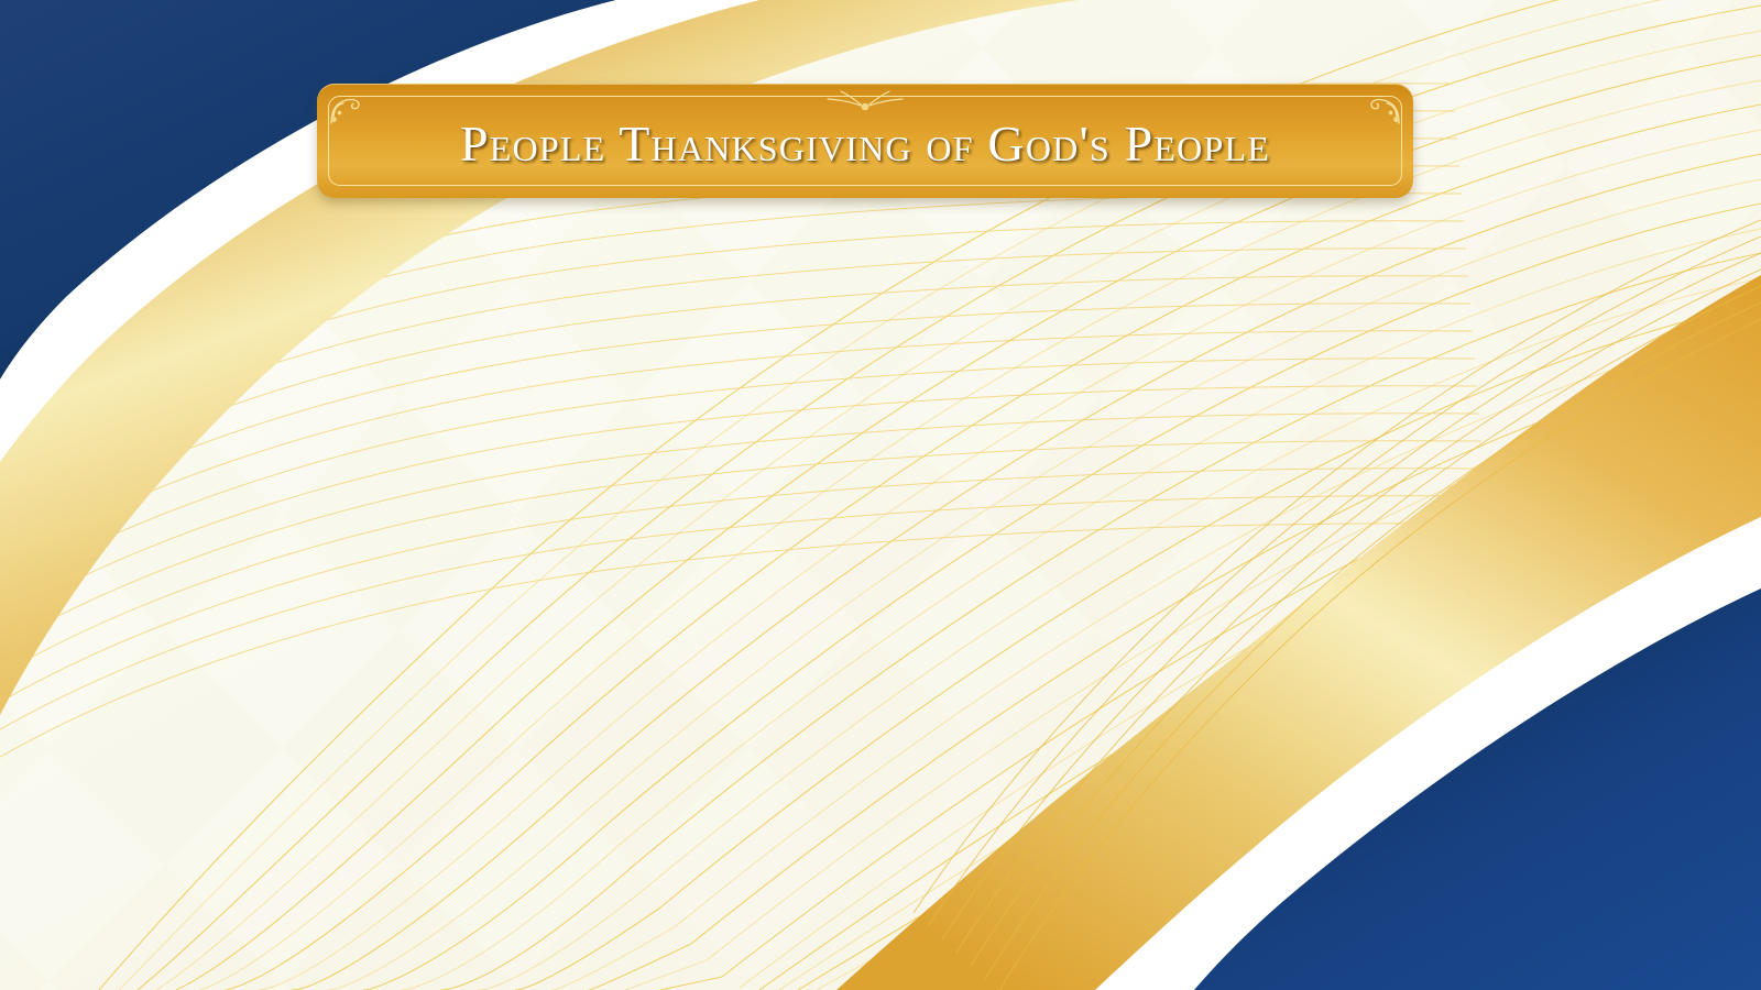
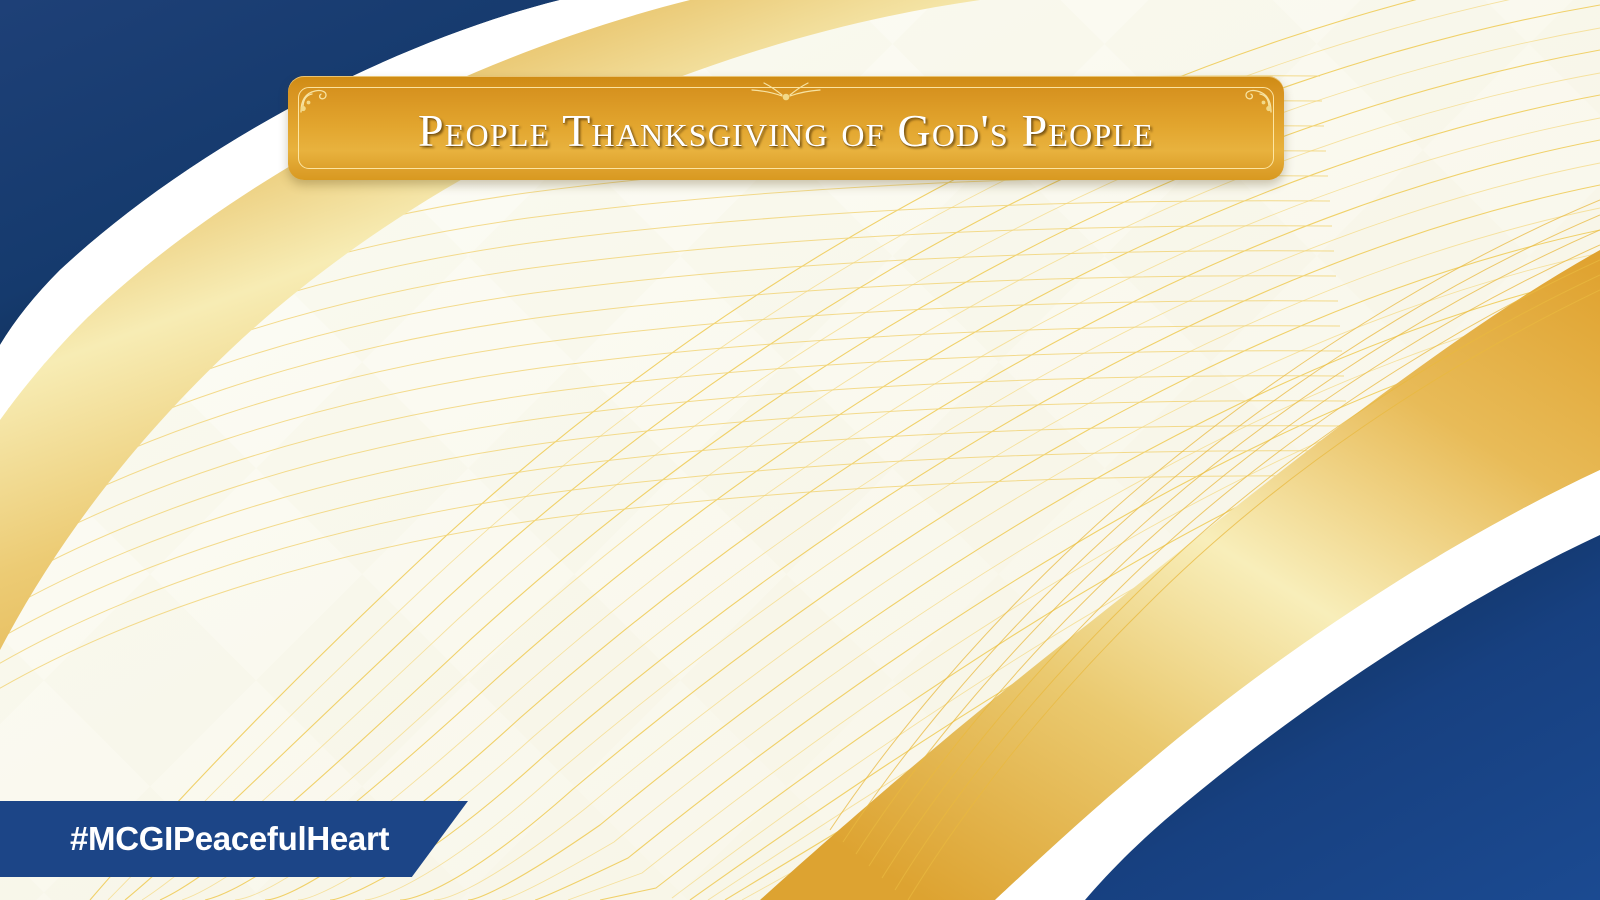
  People Thanksgiving of God's People
+ #MCGIPeacefulHeart
